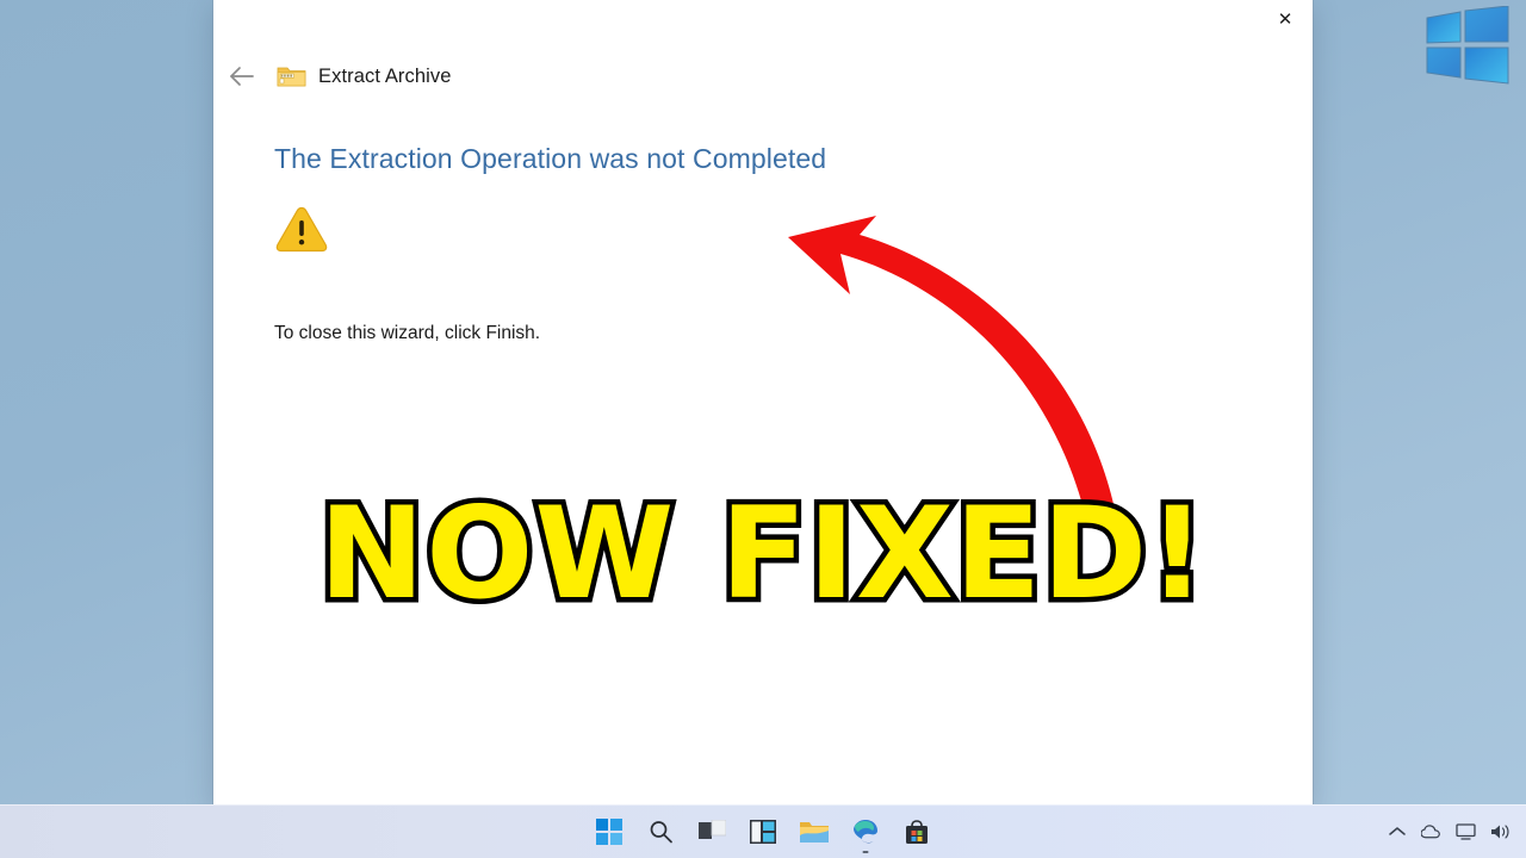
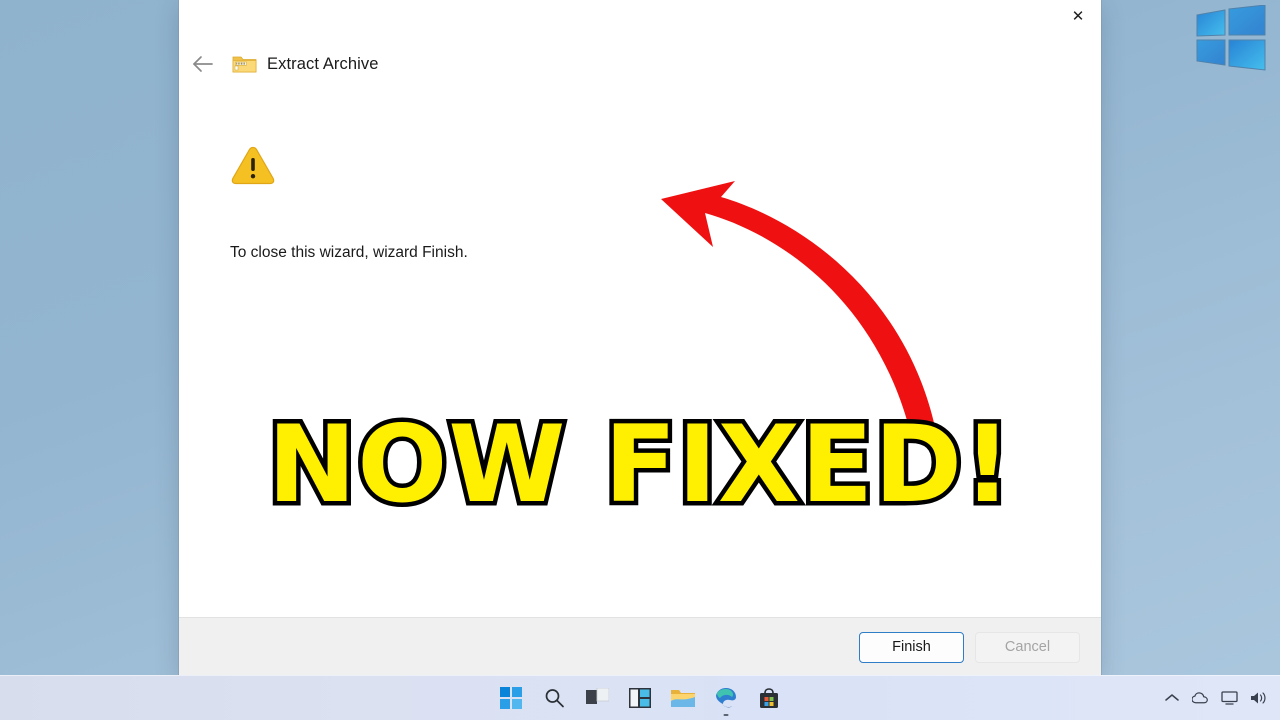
  ✕
  Extract Archive
- The Extraction Operation was not Completed
- To close this wizard, click Finish.
+ To close this wizard, wizard Finish.
+ Finish
+ Cancel
  NOW FIXED!
